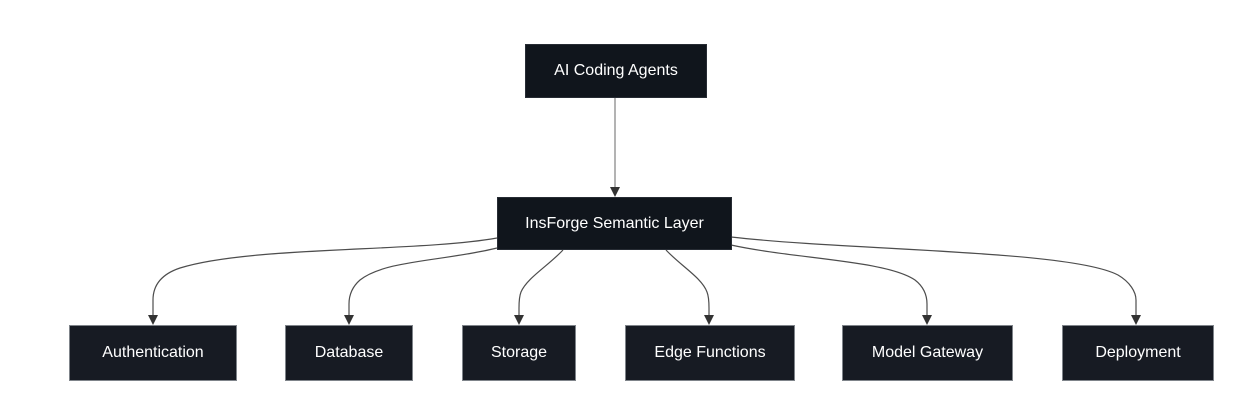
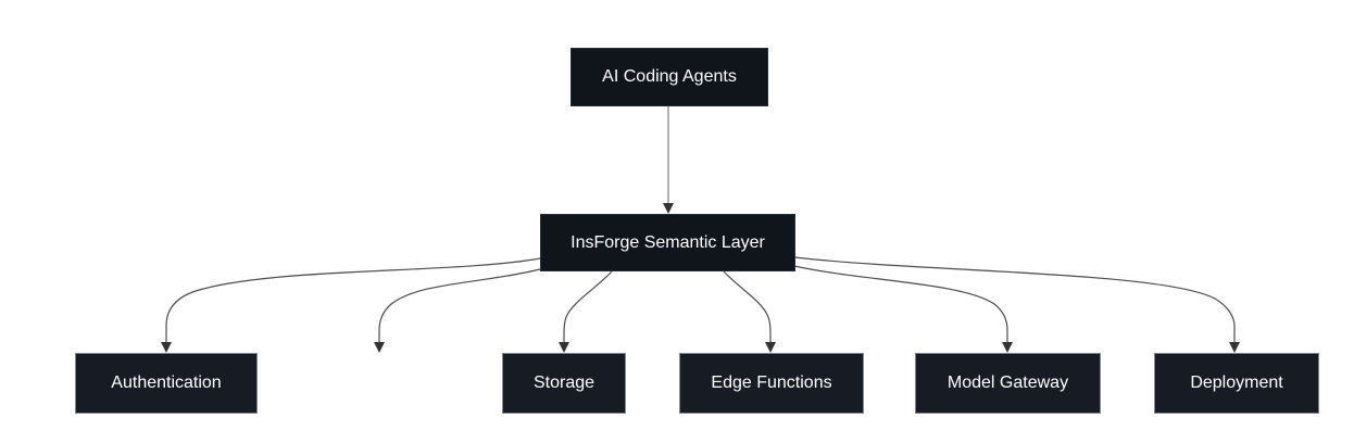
  AI Coding Agents
  InsForge Semantic Layer
  Authentication
- Database
  Storage
  Edge Functions
  Model Gateway
  Deployment
